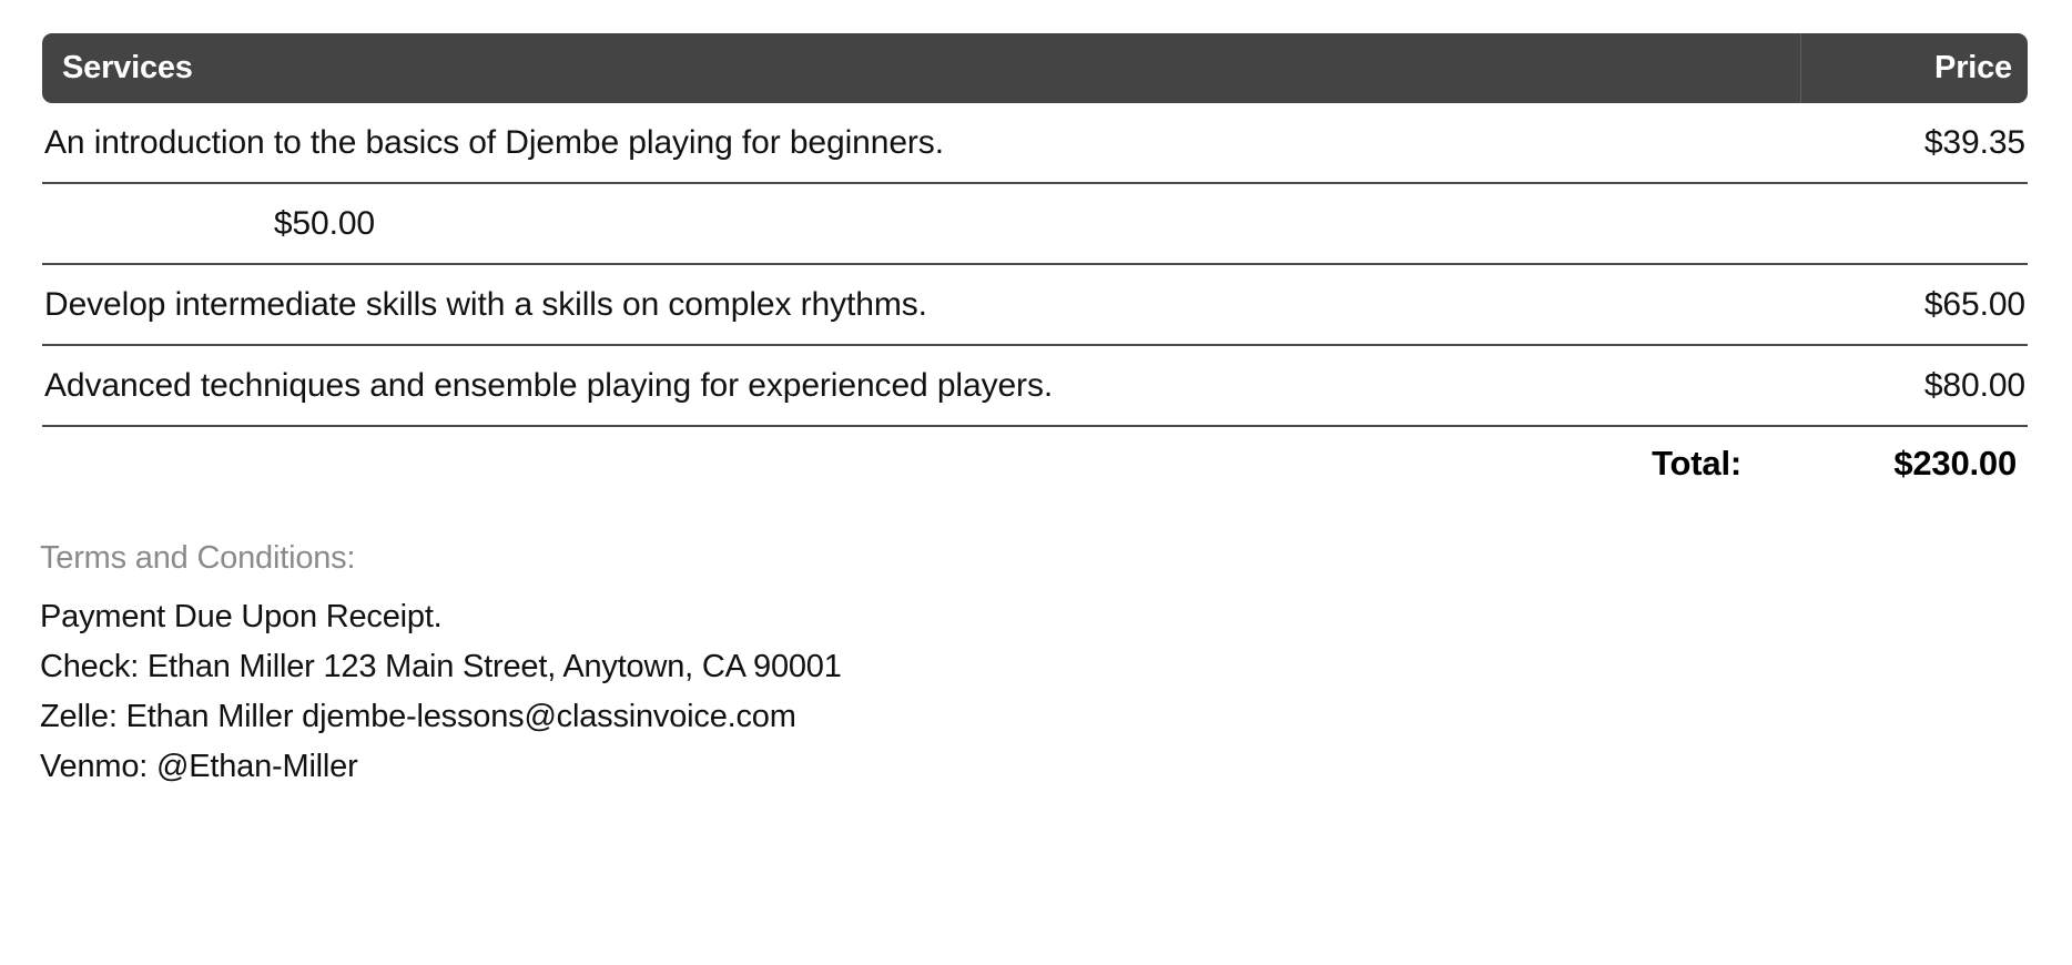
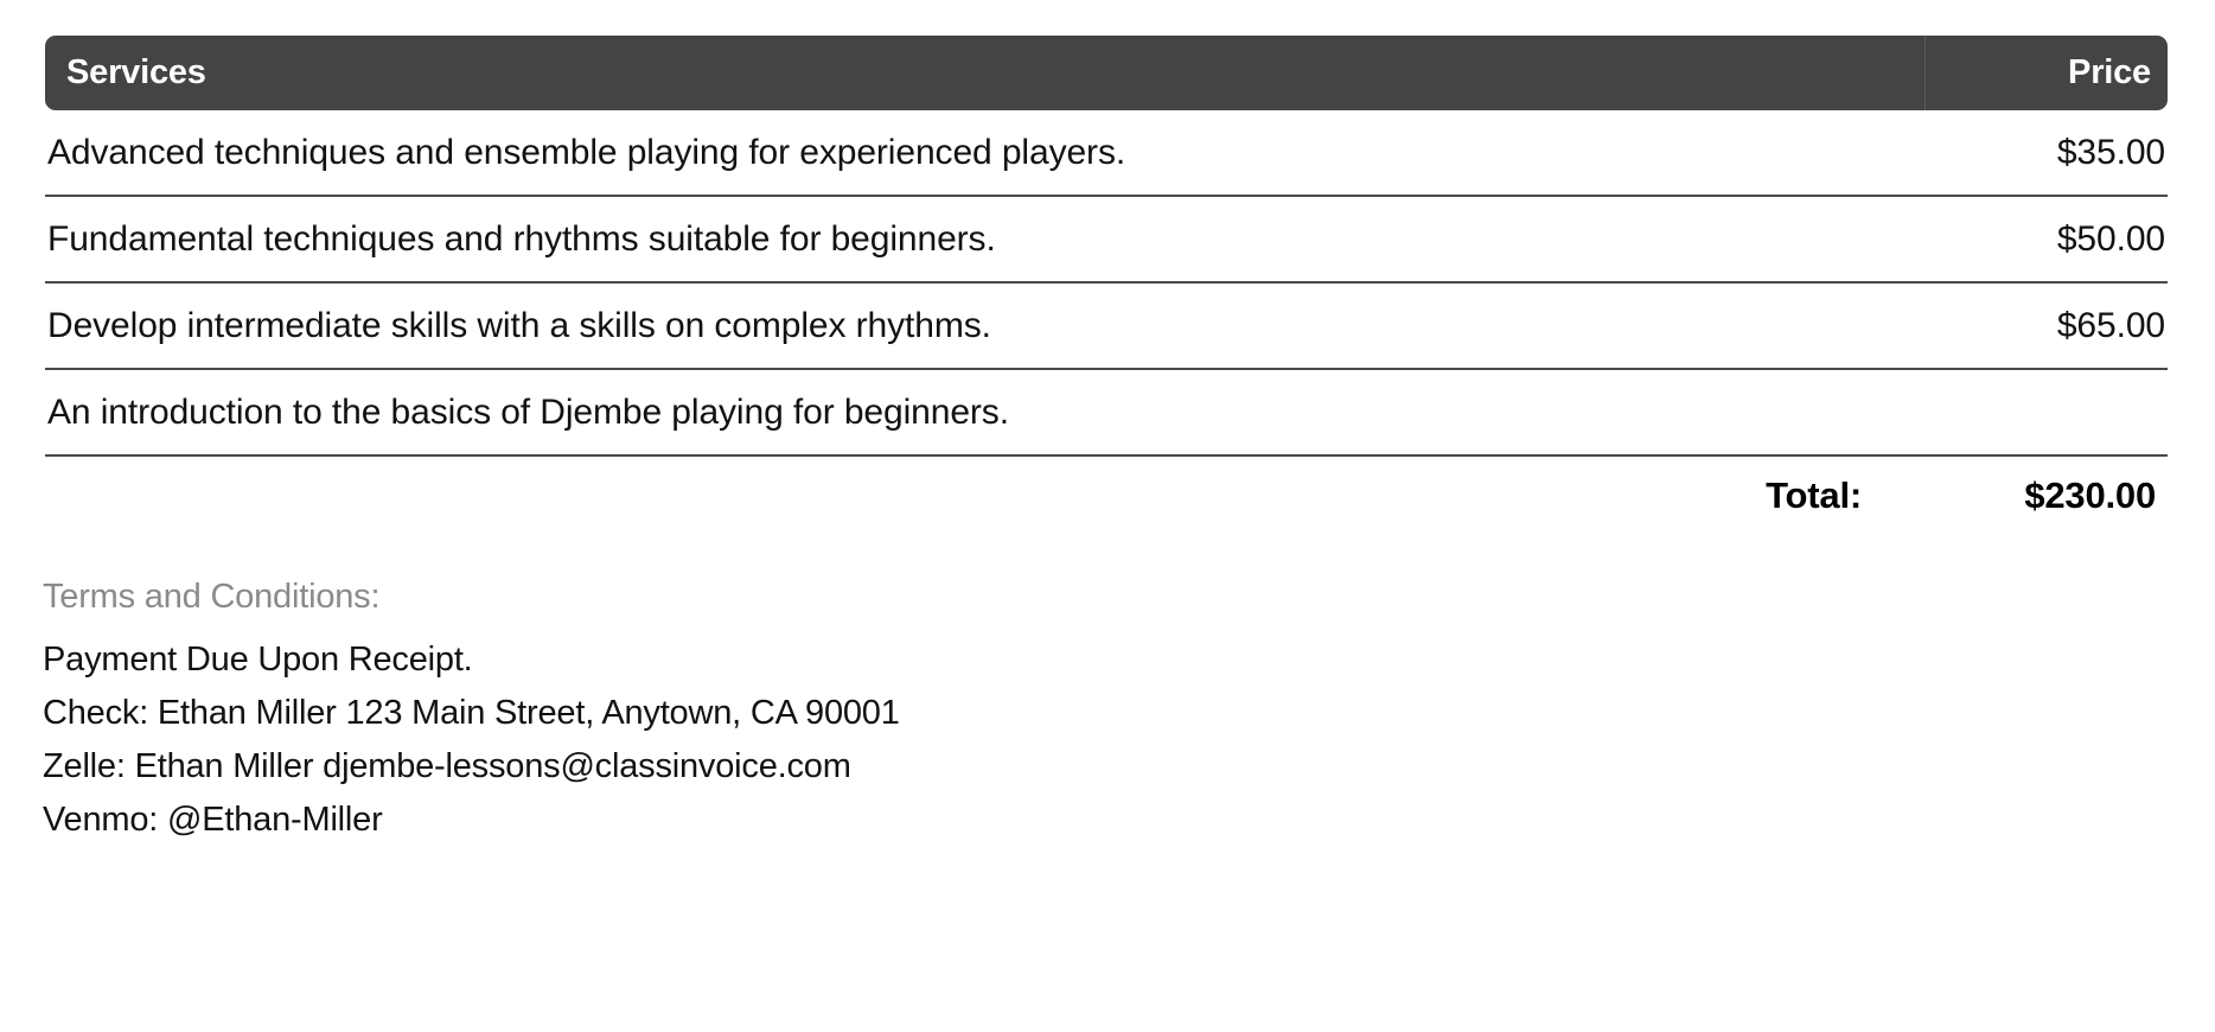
  Services
  Price
- An introduction to the basics of Djembe playing for beginners.
+ Advanced techniques and ensemble playing for experienced players.
- $39.35
+ $35.00
+ Fundamental techniques and rhythms suitable for beginners.
  $50.00
  Develop intermediate skills with a skills on complex rhythms.
  $65.00
- Advanced techniques and ensemble playing for experienced players.
+ An introduction to the basics of Djembe playing for beginners.
- $80.00
  Total:
  $230.00
  Terms and Conditions:
  Payment Due Upon Receipt.
  Check: Ethan Miller 123 Main Street, Anytown, CA 90001
  Zelle: Ethan Miller djembe-lessons@classinvoice.com
  Venmo: @Ethan-Miller
